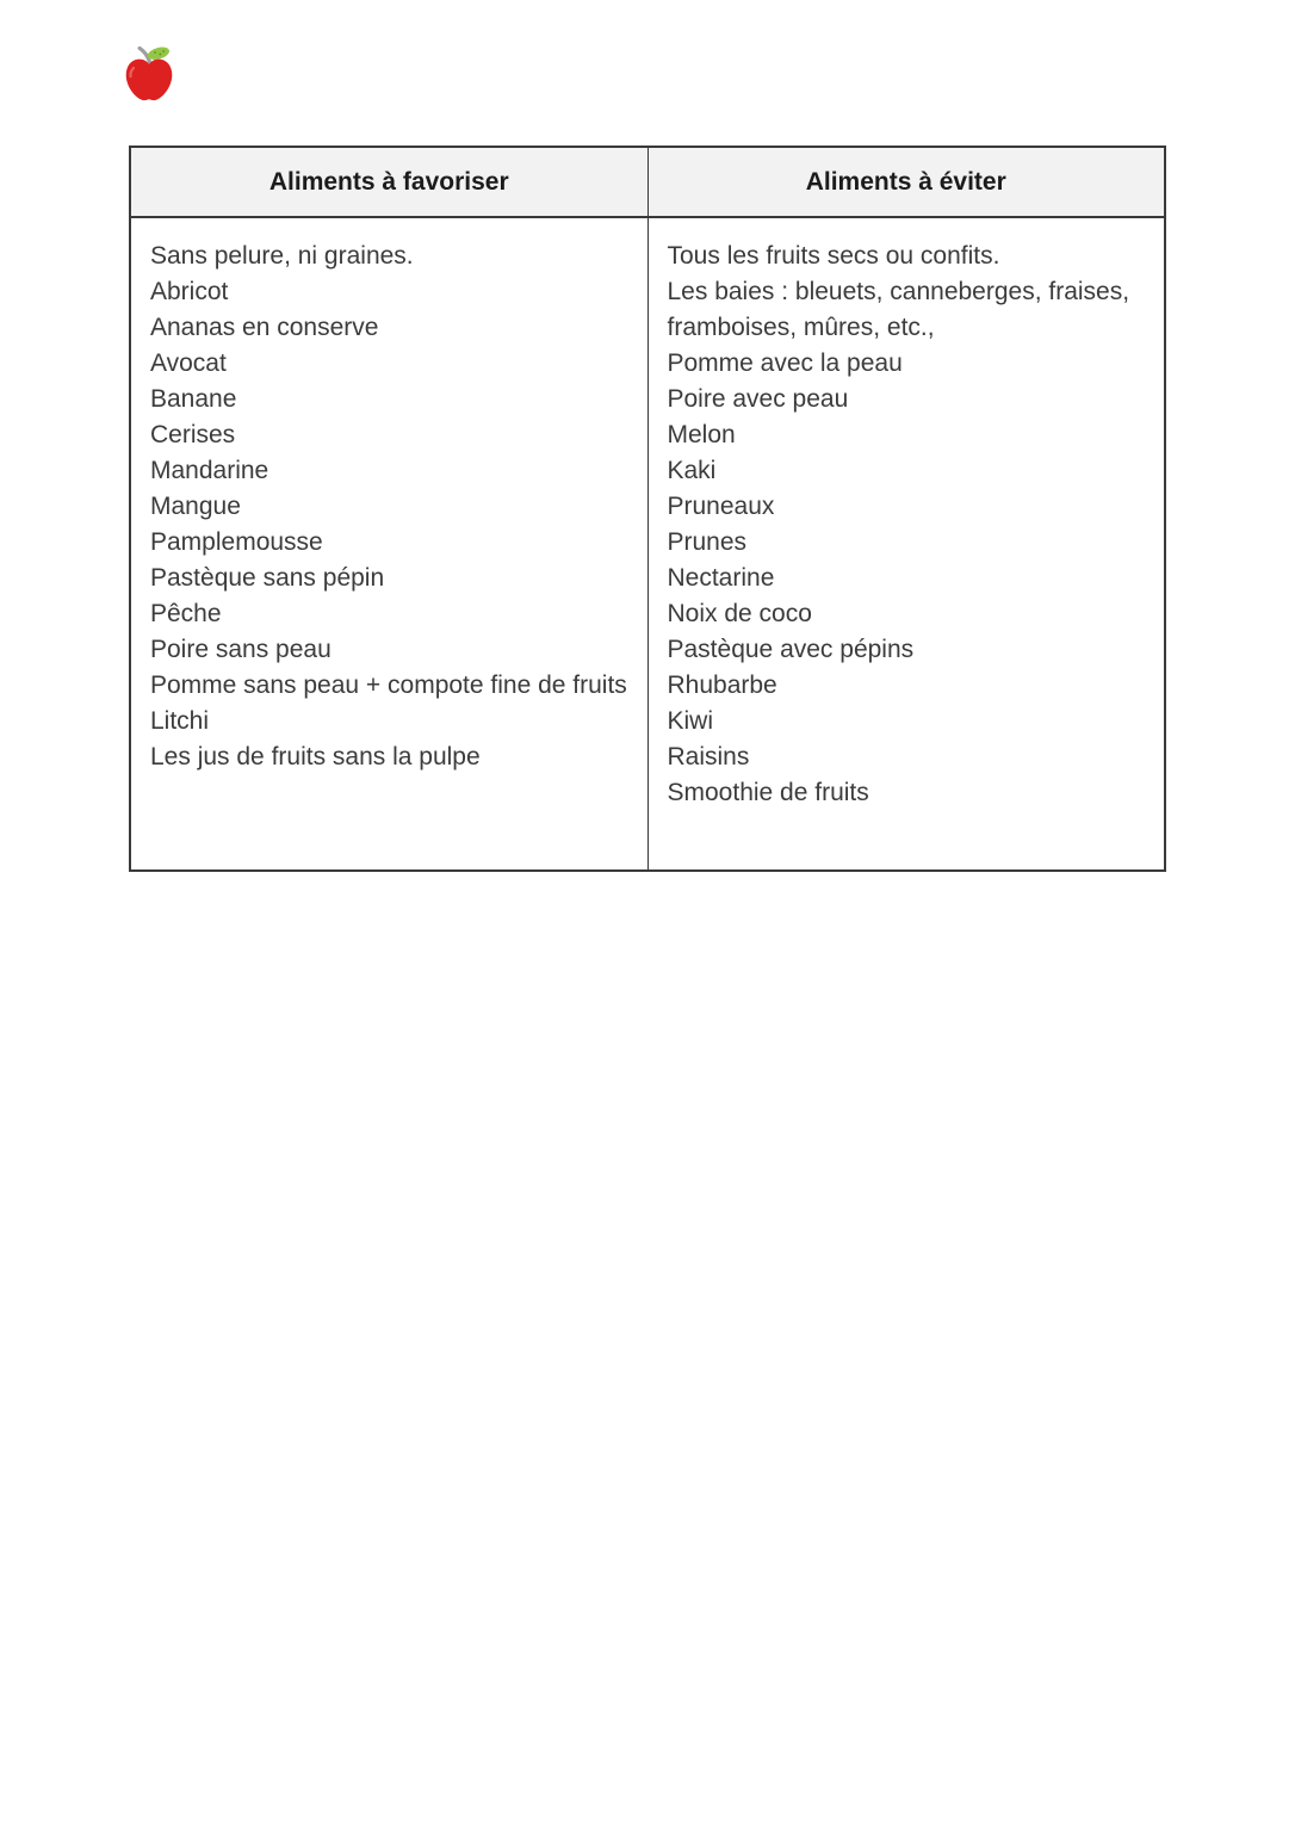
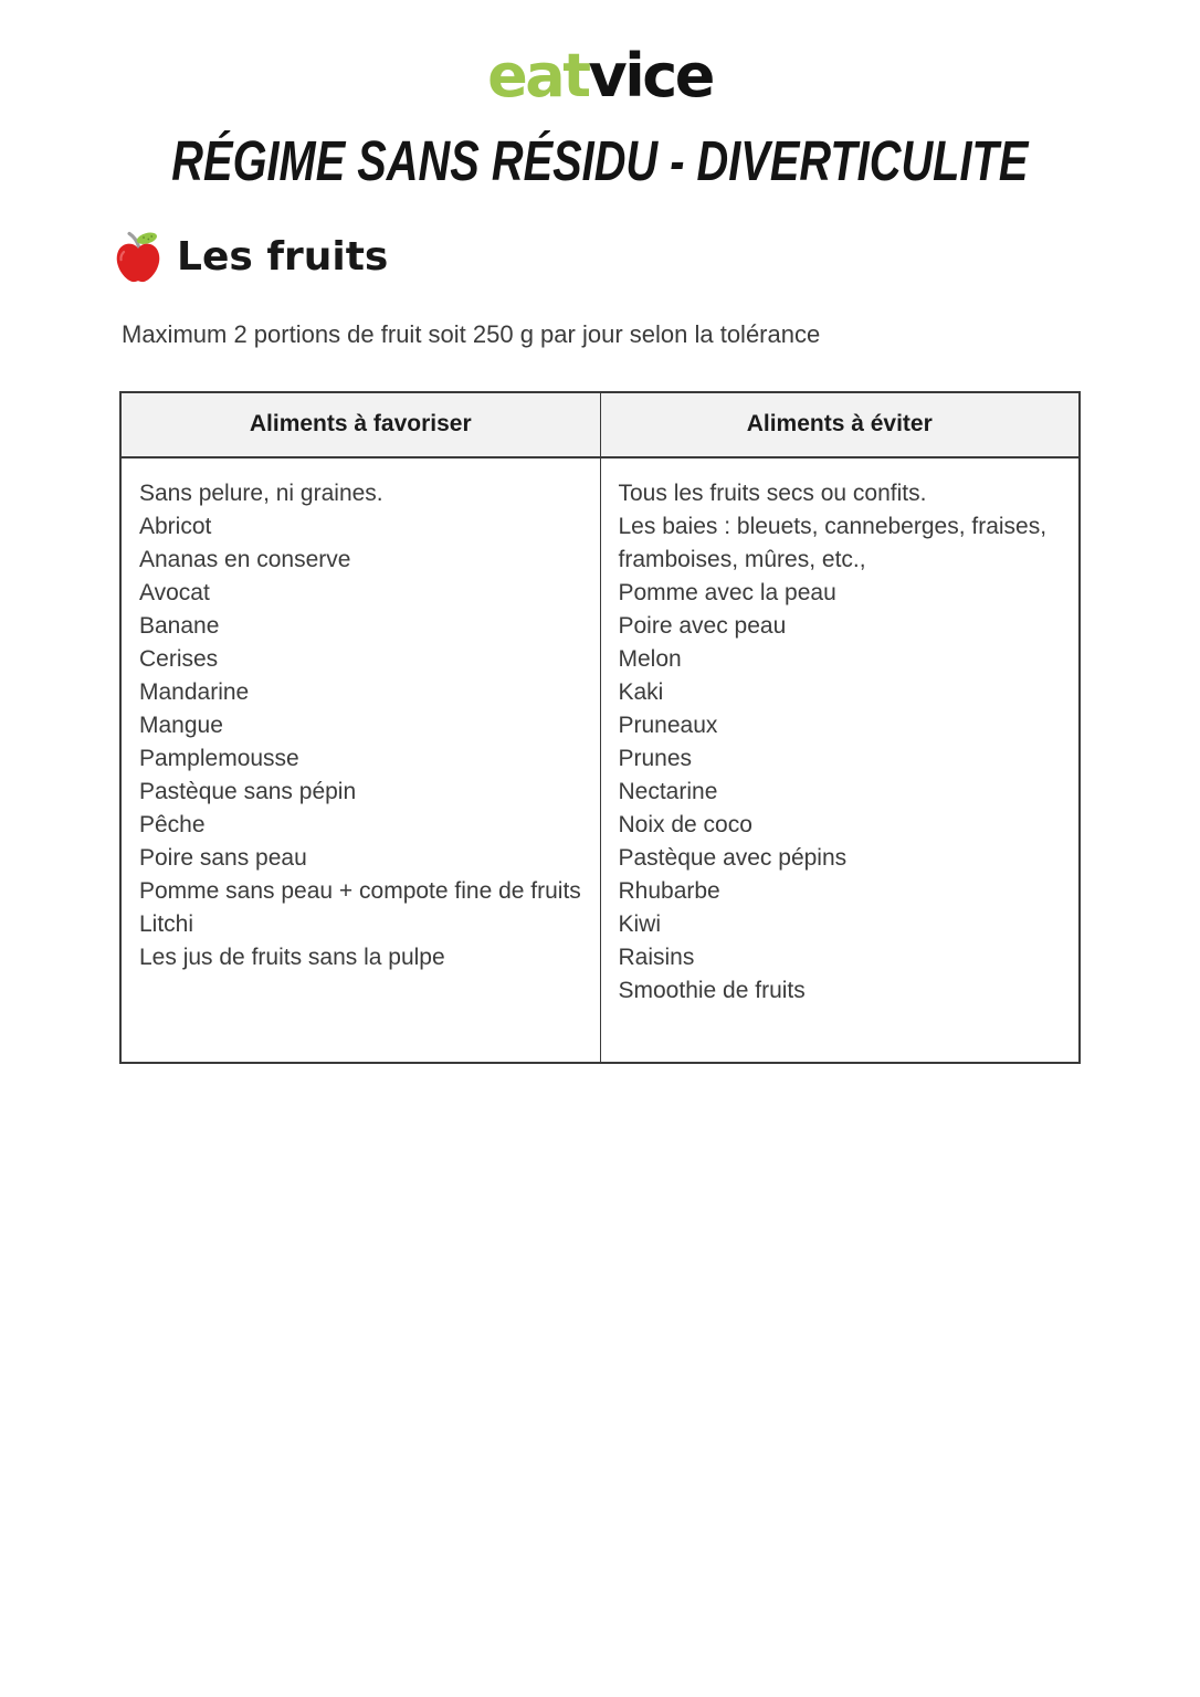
+ eatvice
+ RÉGIME SANS RÉSIDU - DIVERTICULITE
+ Les fruits
+ Maximum 2 portions de fruit soit 250 g par jour selon la tolérance
  Aliments à favoriser	Aliments à éviter
  Sans pelure, ni graines.AbricotAnanas en conserveAvocatBananeCerisesMandarineManguePamplemoussePastèque sans pépinPêchePoire sans peauPomme sans peau + compote fine de fruitsLitchiLes jus de fruits sans la pulpe	Tous les fruits secs ou confits.Les baies : bleuets, canneberges, fraises, framboises, mûres, etc.,Pomme avec la peauPoire avec peauMelonKakiPruneauxPrunesNectarineNoix de cocoPastèque avec pépinsRhubarbeKiwiRaisinsSmoothie de fruits
